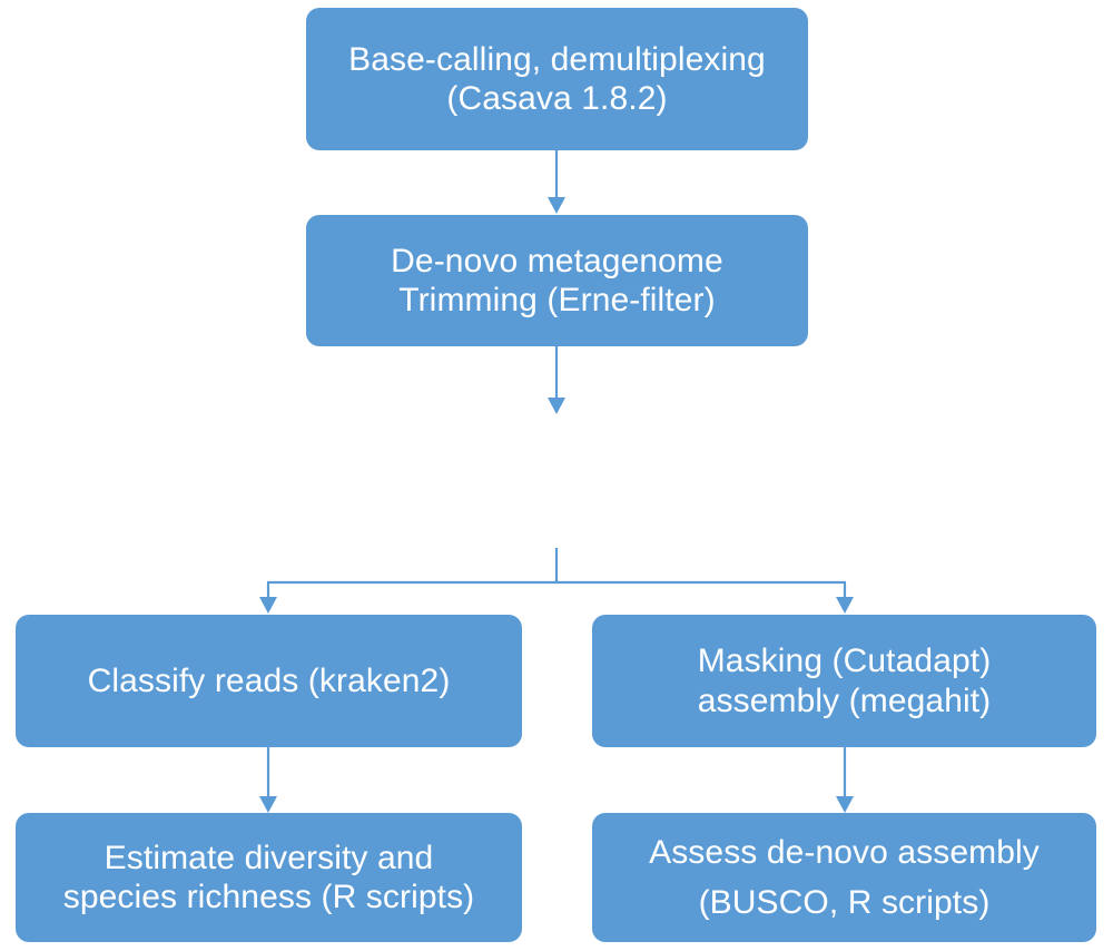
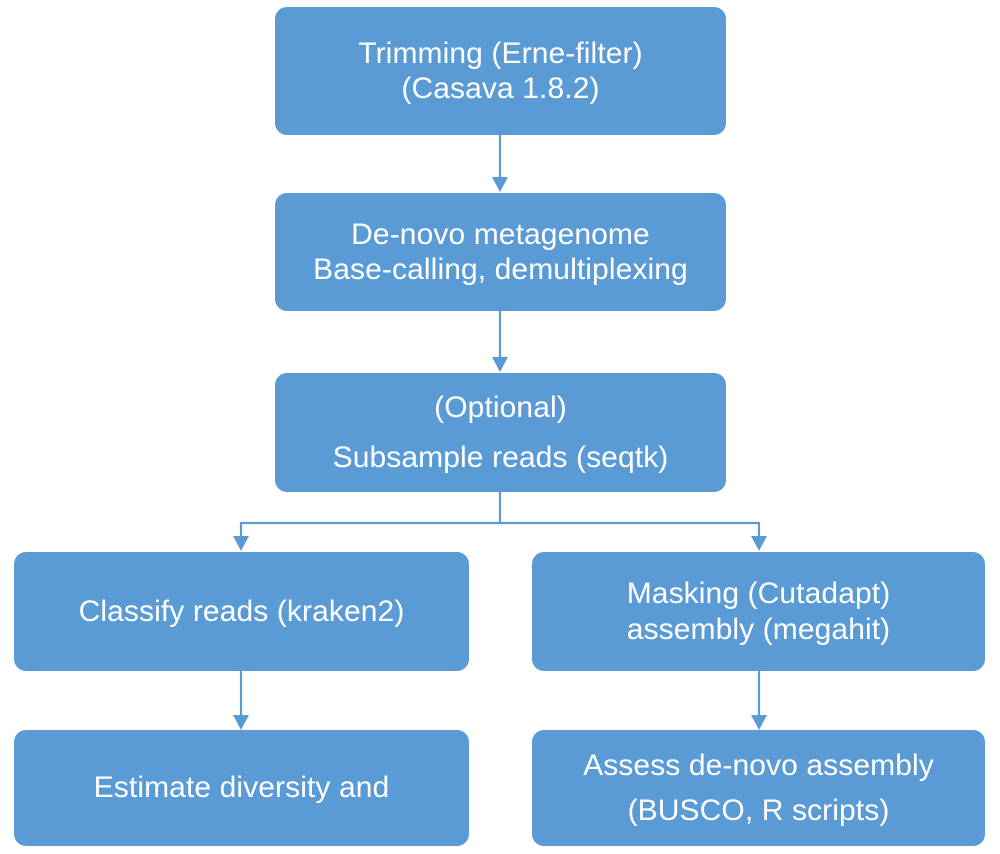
- Base-calling, demultiplexing
+ Trimming (Erne-filter)
  (Casava 1.8.2)
  De-novo metagenome
- Trimming (Erne-filter)
+ Base-calling, demultiplexing
+ (Optional)
+ Subsample reads (seqtk)
  Classify reads (kraken2)
  Masking (Cutadapt)
  assembly (megahit)
  Estimate diversity and
- species richness (R scripts)
  Assess de-novo assembly
  (BUSCO, R scripts)
